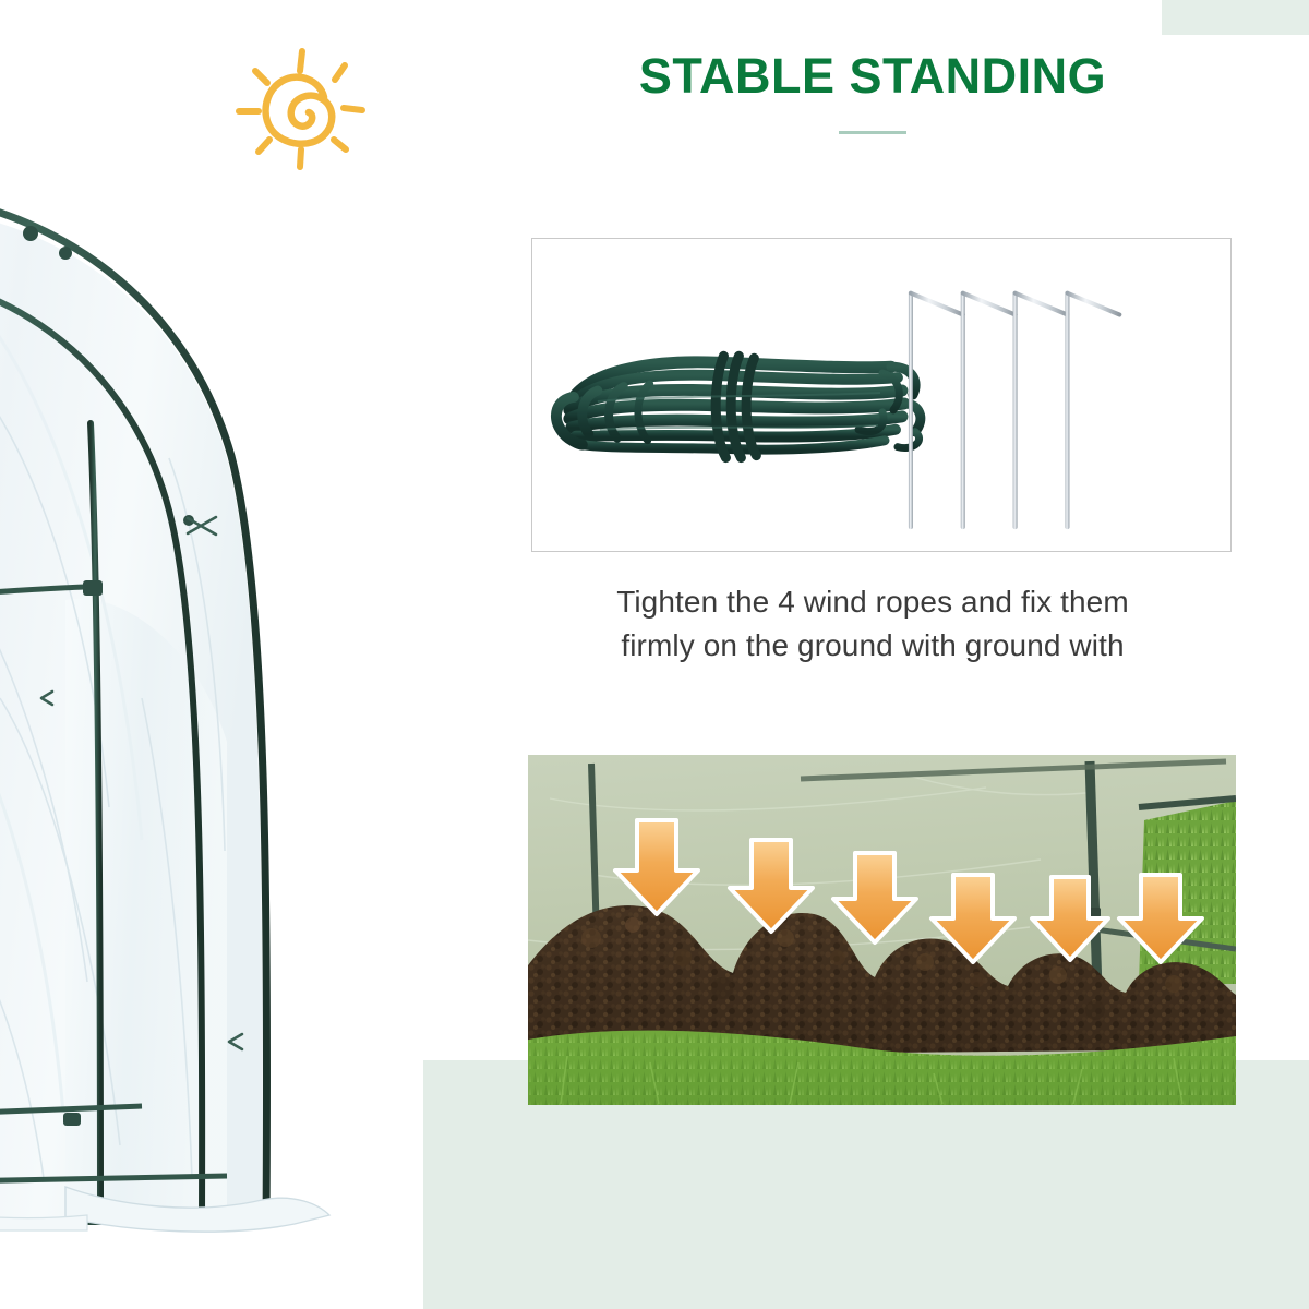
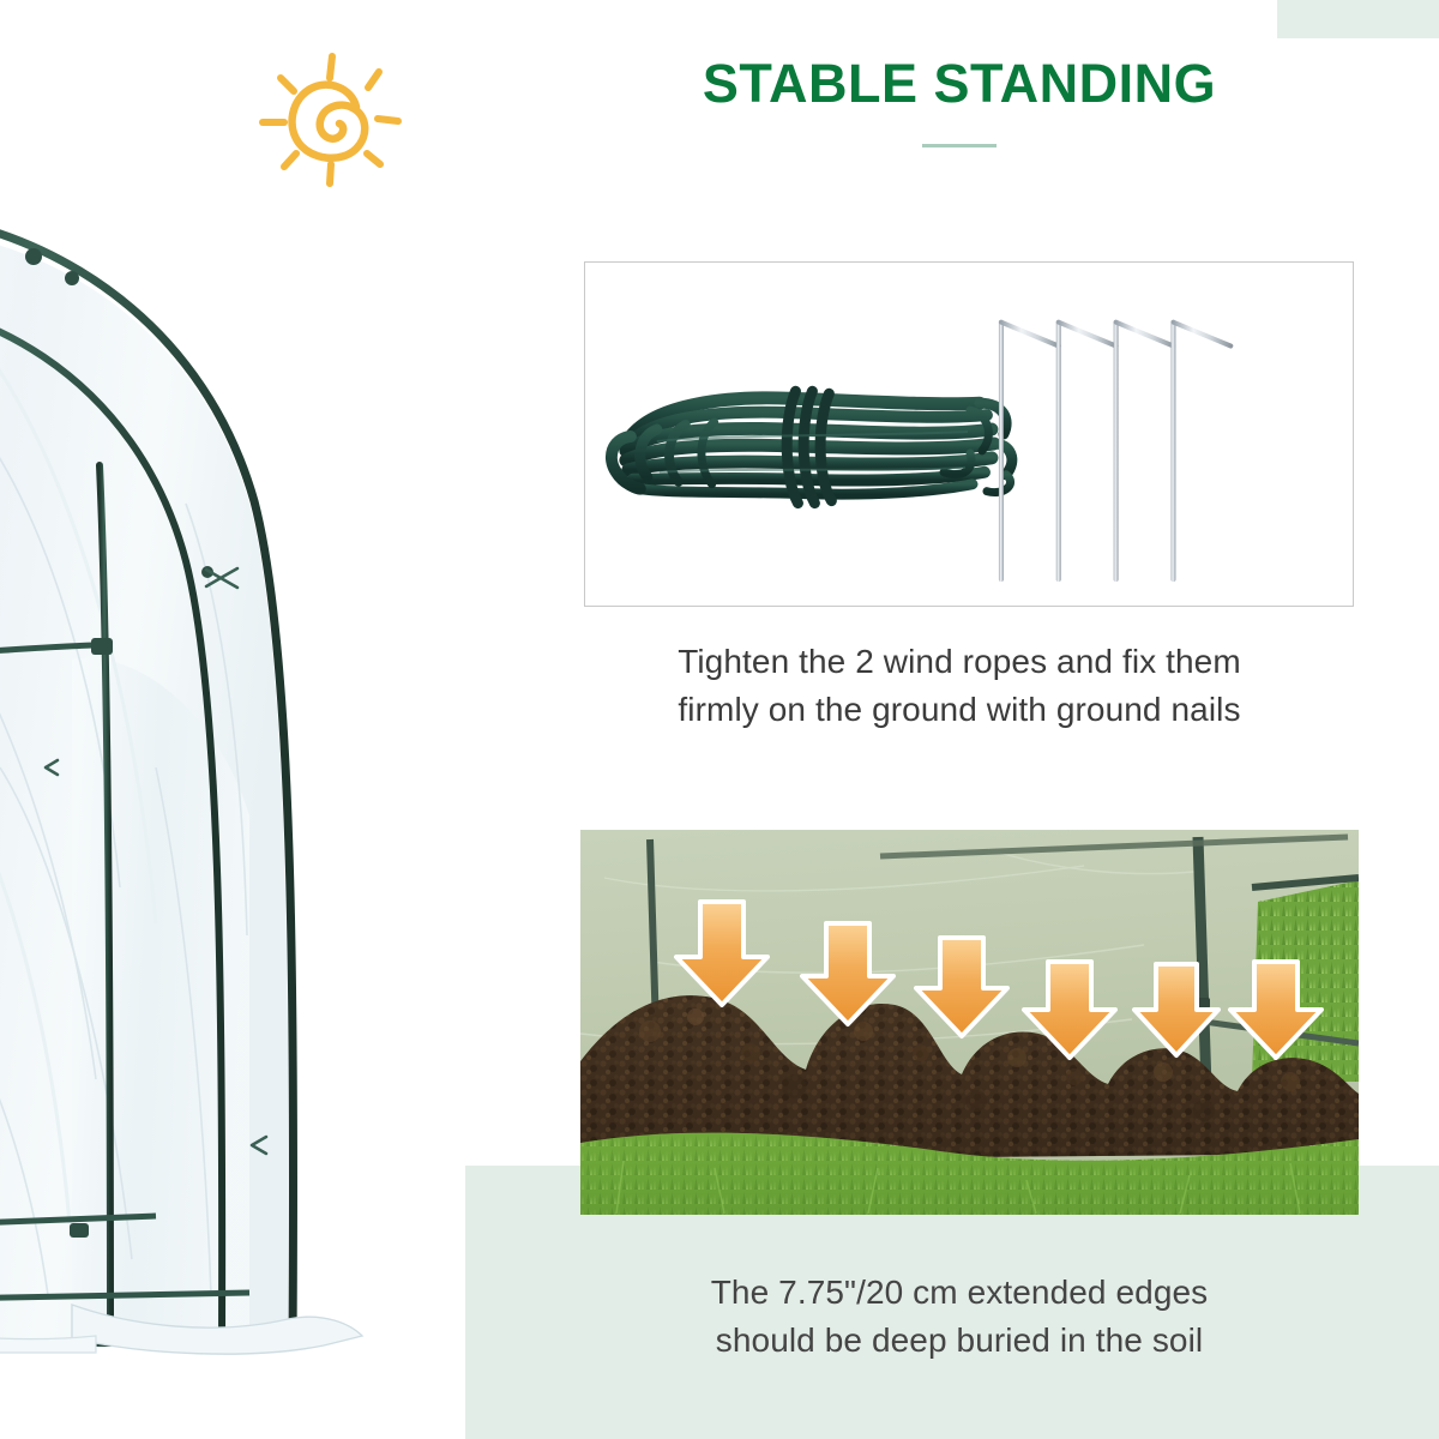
  STABLE STANDING
- Tighten the 4 wind ropes and fix them
+ Tighten the 2 wind ropes and fix them
- firmly on the ground with ground with
+ firmly on the ground with ground nails
+ The 7.75"/20 cm extended edges
+ should be deep buried in the soil
